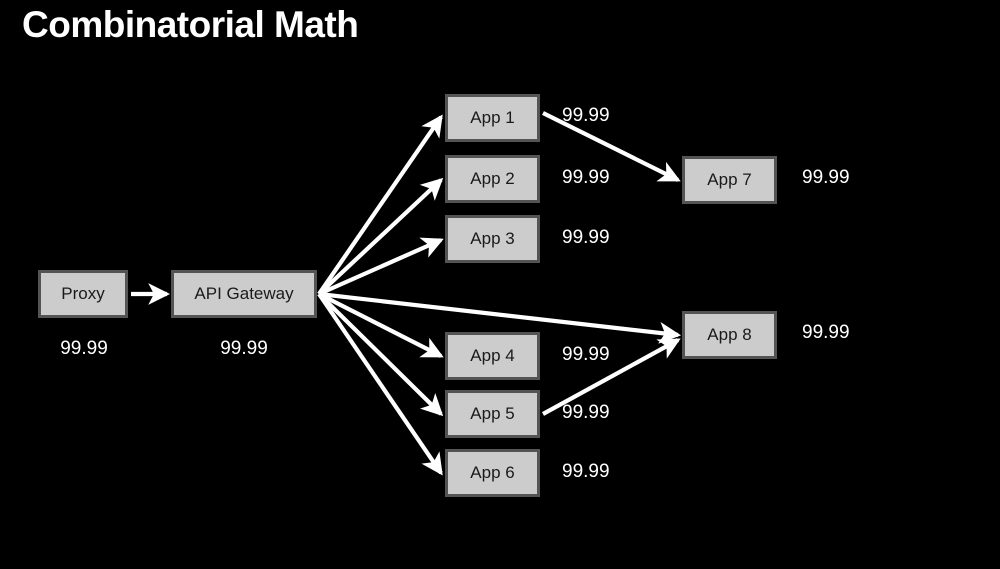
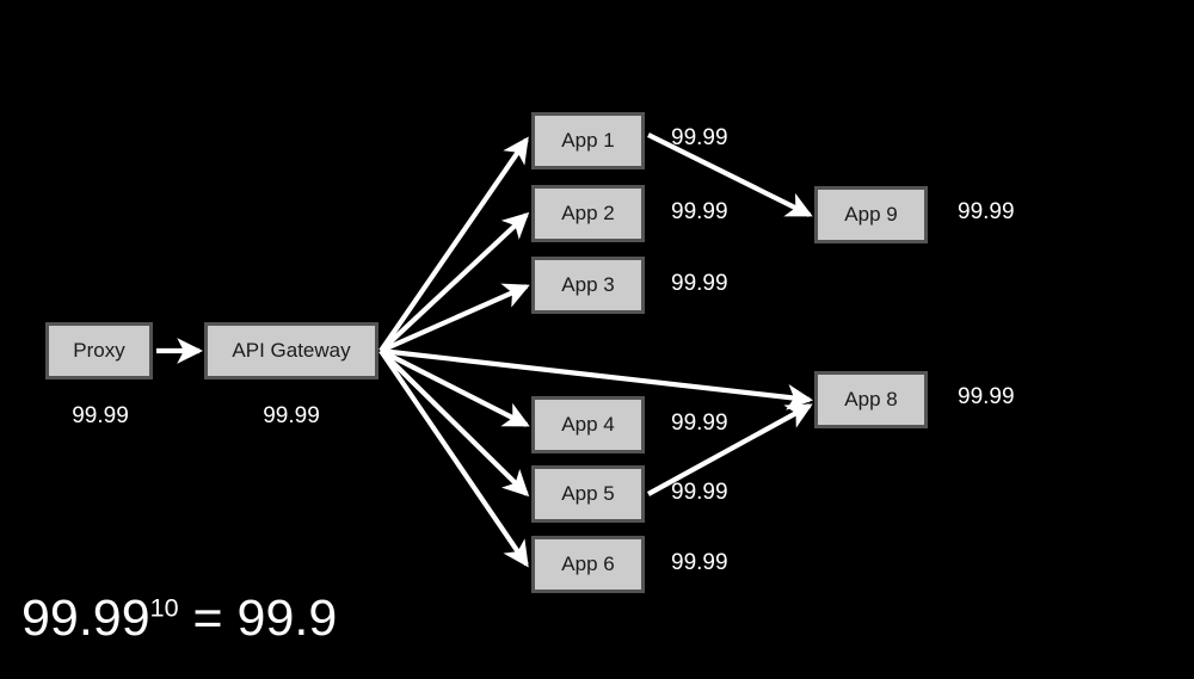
- Combinatorial Math
  Proxy
  API Gateway
  App 1
  App 2
  App 3
  App 4
  App 5
  App 6
- App 7
+ App 9
  App 8
  99.99
  99.99
  99.99
  99.99
  99.99
  99.99
  99.99
  99.99
  99.99
  99.99
+ 99.9910 = 99.9
